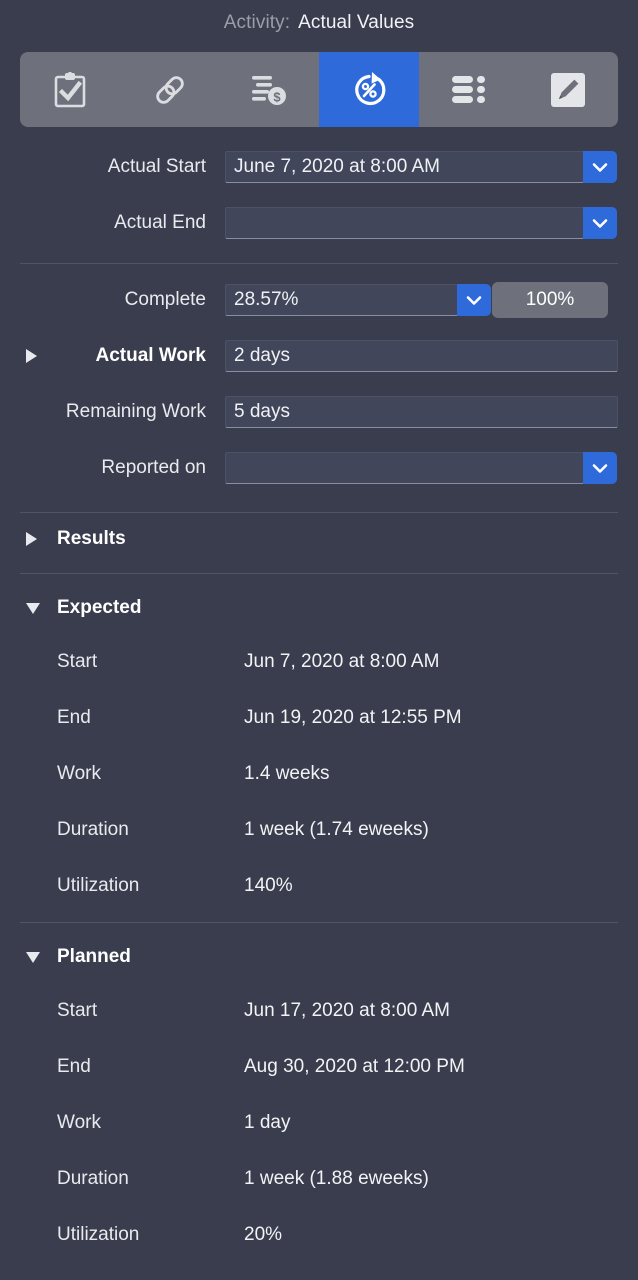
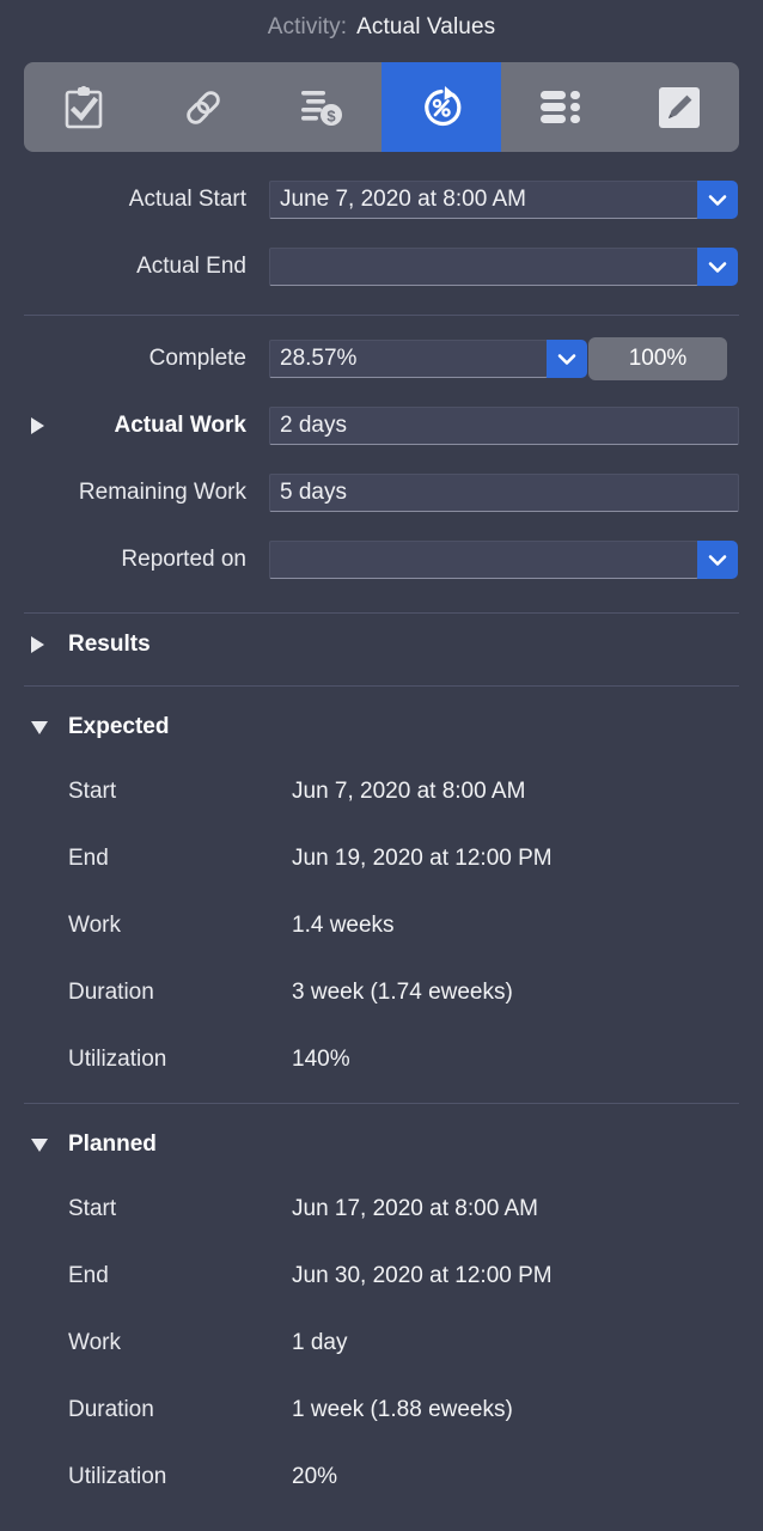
  Activity:
  Actual Values
  $
  Actual Start
  June 7, 2020 at 8:00 AM
  Actual End
  Complete
  28.57%
  100%
  Actual Work
  2 days
  Remaining Work
  5 days
  Reported on
  Results
  Expected
  Start
  Jun 7, 2020 at 8:00 AM
  End
- Jun 19, 2020 at 12:55 PM
+ Jun 19, 2020 at 12:00 PM
  Work
  1.4 weeks
  Duration
- 1 week (1.74 eweeks)
+ 3 week (1.74 eweeks)
  Utilization
  140%
  Planned
  Start
  Jun 17, 2020 at 8:00 AM
  End
- Aug 30, 2020 at 12:00 PM
+ Jun 30, 2020 at 12:00 PM
  Work
  1 day
  Duration
  1 week (1.88 eweeks)
  Utilization
  20%
